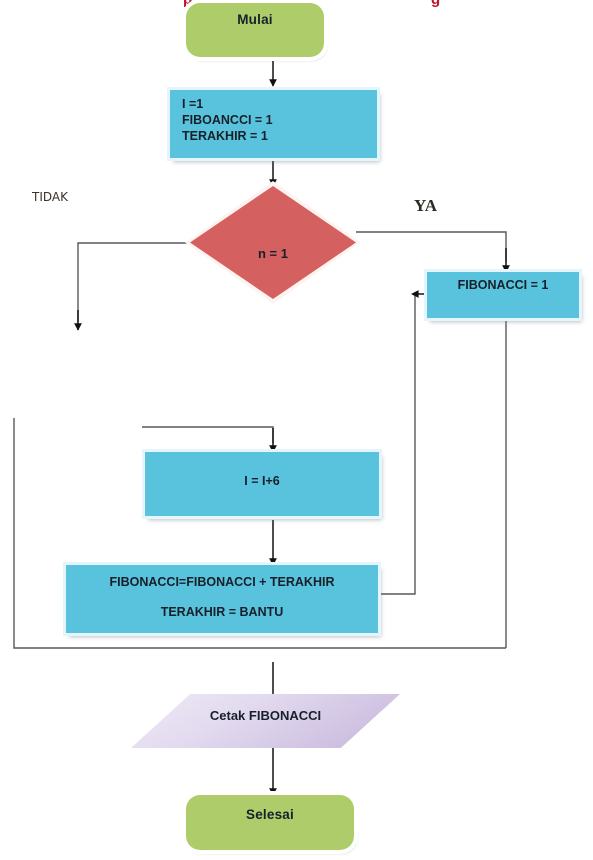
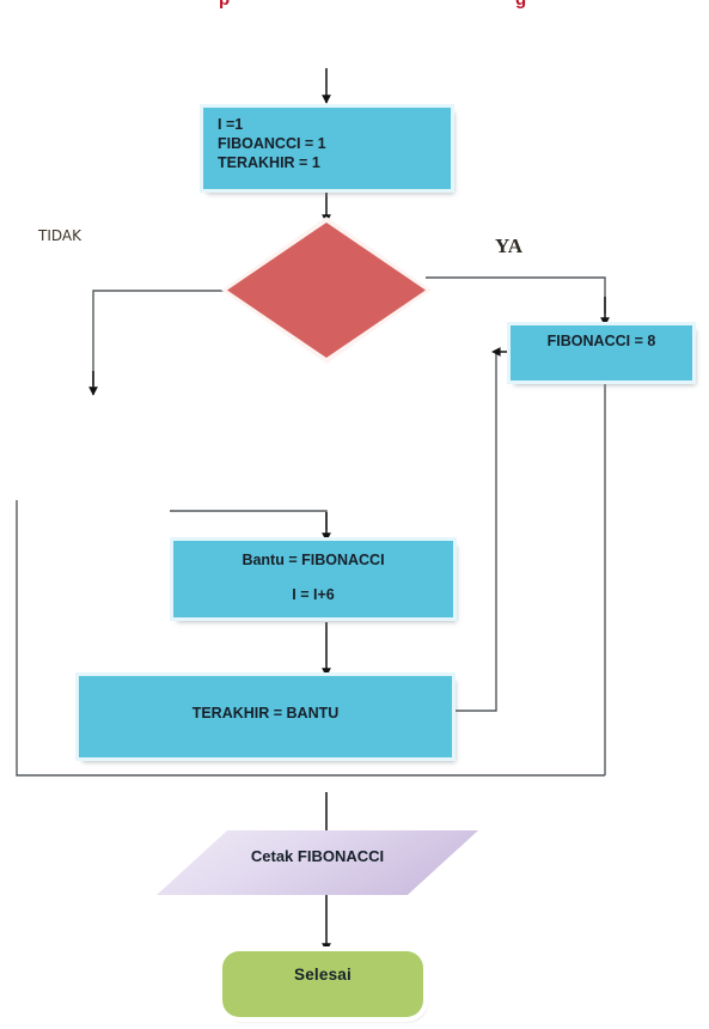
- Mulai
  I =1
  FIBOANCCI = 1
  TERAKHIR = 1
- n = 1
- FIBONACCI = 1
+ FIBONACCI = 8
+ Bantu = FIBONACCI
  I = I+6
- FIBONACCI=FIBONACCI + TERAKHIR
  TERAKHIR = BANTU
  Cetak FIBONACCI
  Selesai
  TIDAK
  YA
